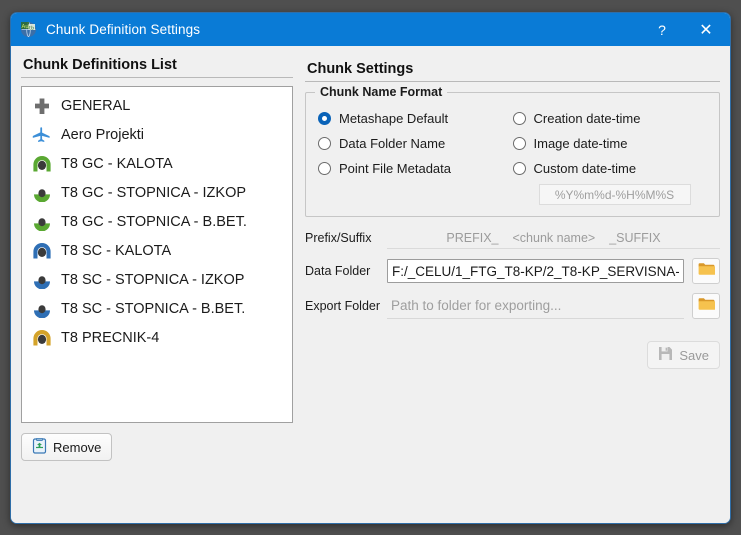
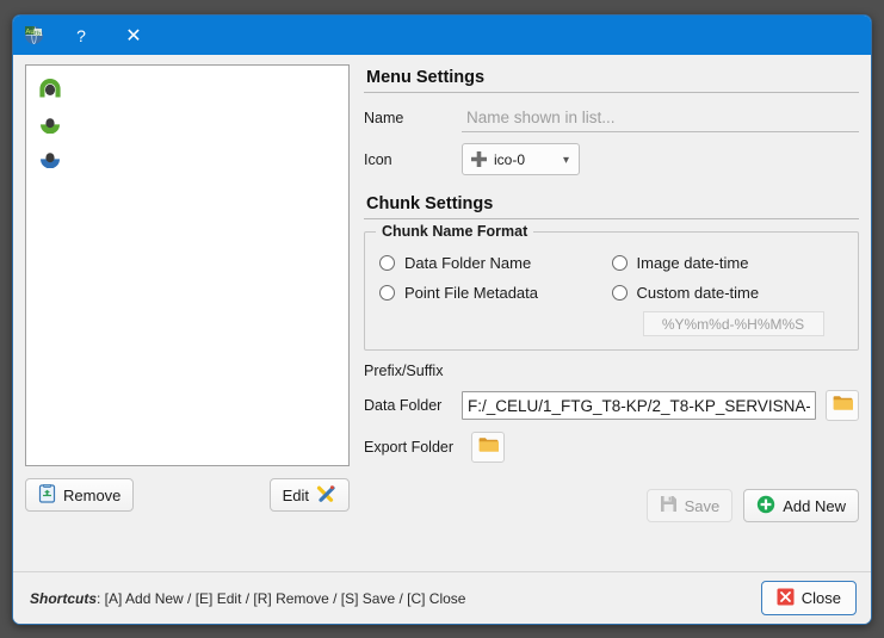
- Chunk Definition Settings
  ?
  ✕
- Chunk Definitions List
- GENERAL
- Aero Projekti
- T8 GC - KALOTA
- T8 GC - STOPNICA - IZKOP
- T8 GC - STOPNICA - B.BET.
- T8 SC - KALOTA
- T8 SC - STOPNICA - IZKOP
- T8 SC - STOPNICA - B.BET.
- T8 PRECNIK-4
  Remove
+ Edit
+ Menu Settings
+ Name
+ Name shown in list...
+ Icon
+ ico-0
+ ▾
  Chunk Settings
  Chunk Name Format
- Metashape Default
  Data Folder Name
  Point File Metadata
- Creation date-time
  Image date-time
  Custom date-time
  %Y%m%d-%H%M%S
  Prefix/Suffix
- PREFIX_
- <chunk name>
- _SUFFIX
  Data Folder
  F:/_CELU/1_FTG_T8-KP/2_T8-KP_SERVISNA-
  Export Folder
- Path to folder for exporting...
  Save
+ Add New
+ Shortcuts: [A] Add New / [E] Edit / [R] Remove / [S] Save / [C] Close
+ Close
